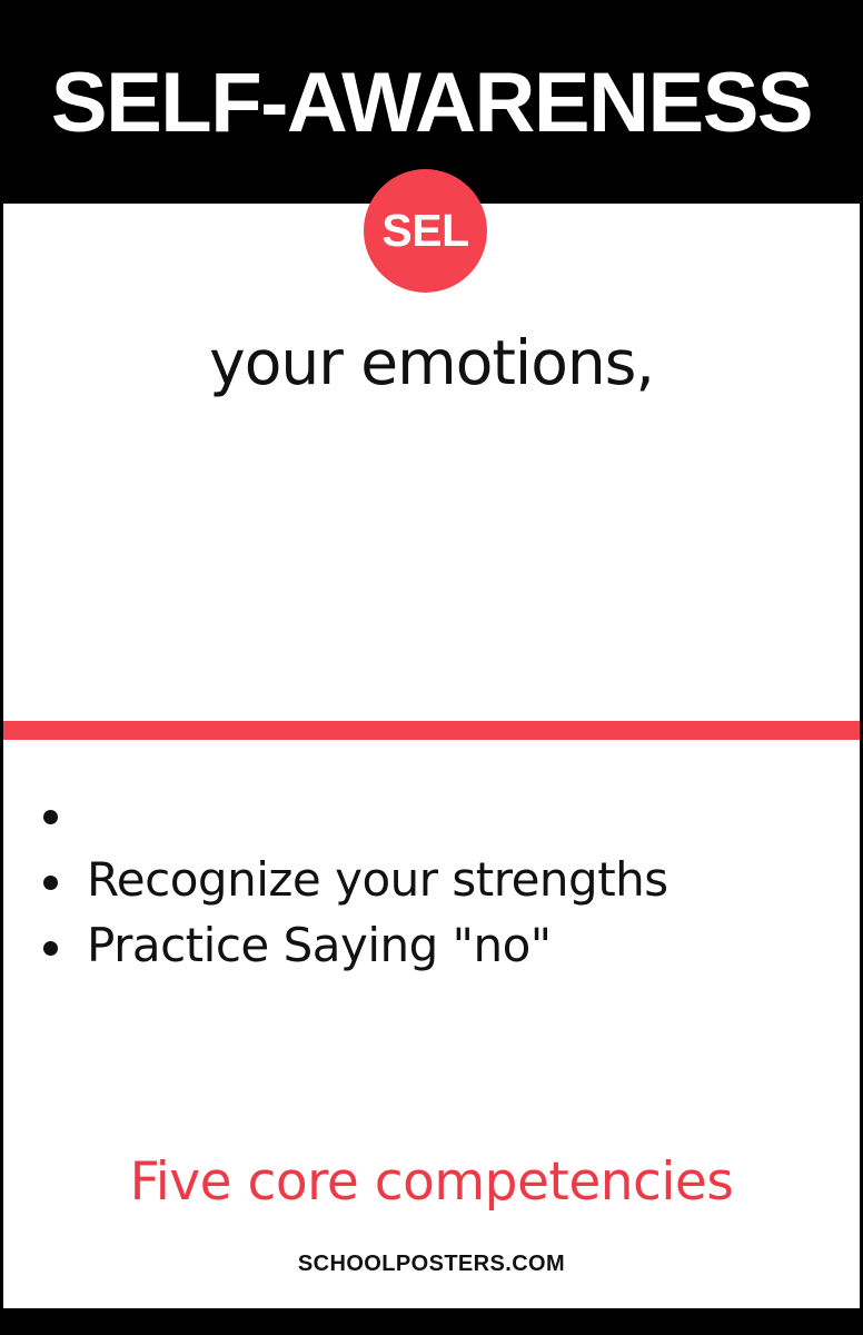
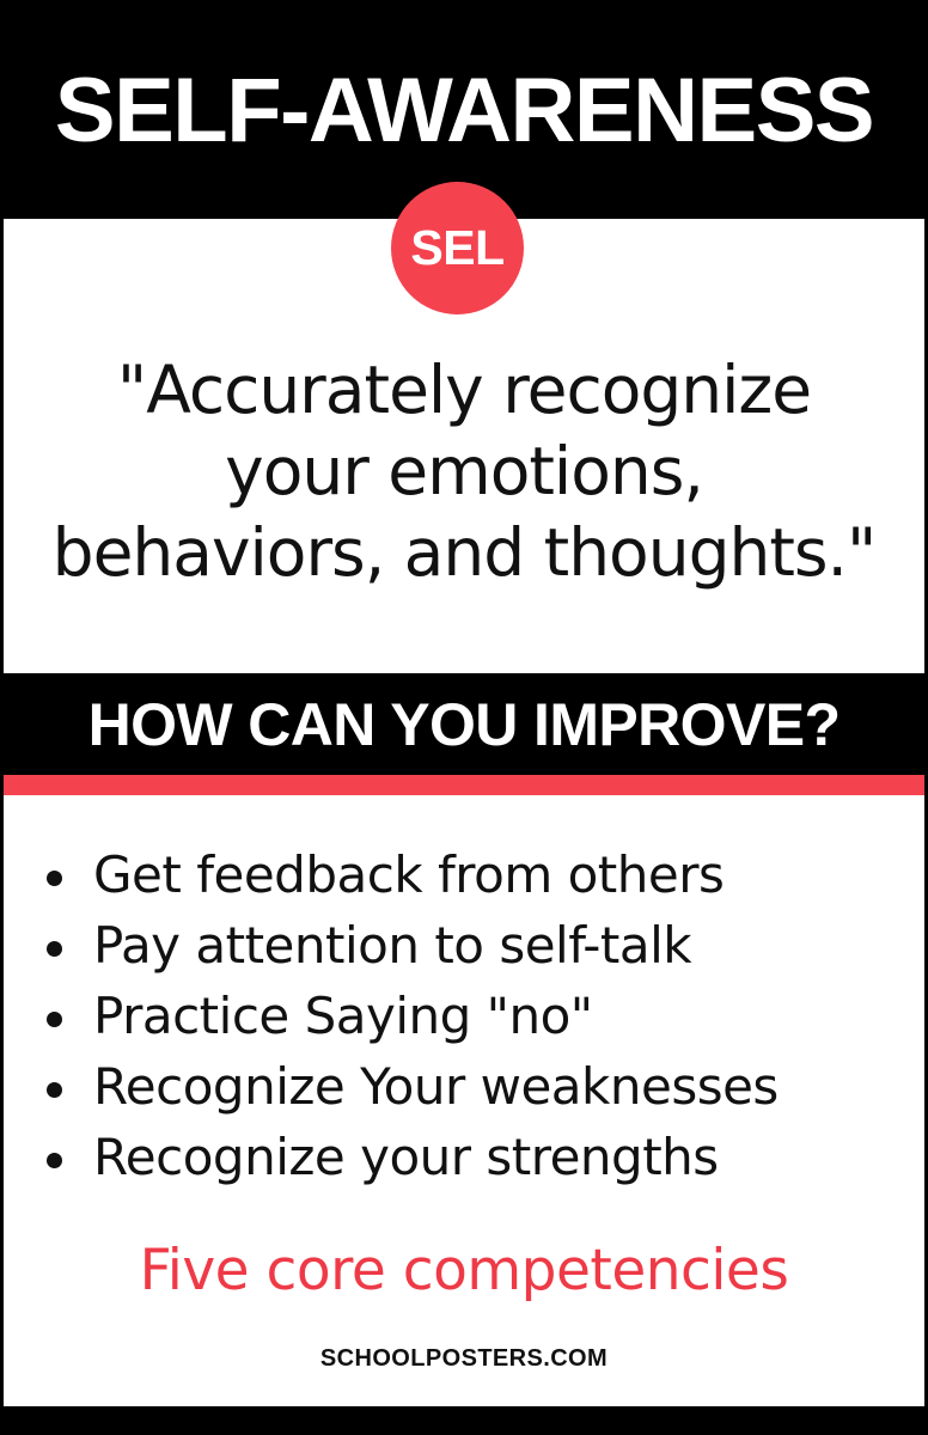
  SELF-AWARENESS
  SEL
+ "Accurately recognize
  your emotions,
+ behaviors, and thoughts."
+ HOW CAN YOU IMPROVE?
+ Get feedback from others
+ Pay attention to self-talk
- Recognize your strengths
+ Practice Saying "no"
+ Recognize Your weaknesses
- Practice Saying "no"
+ Recognize your strengths
  Five core competencies
  SCHOOLPOSTERS.COM
